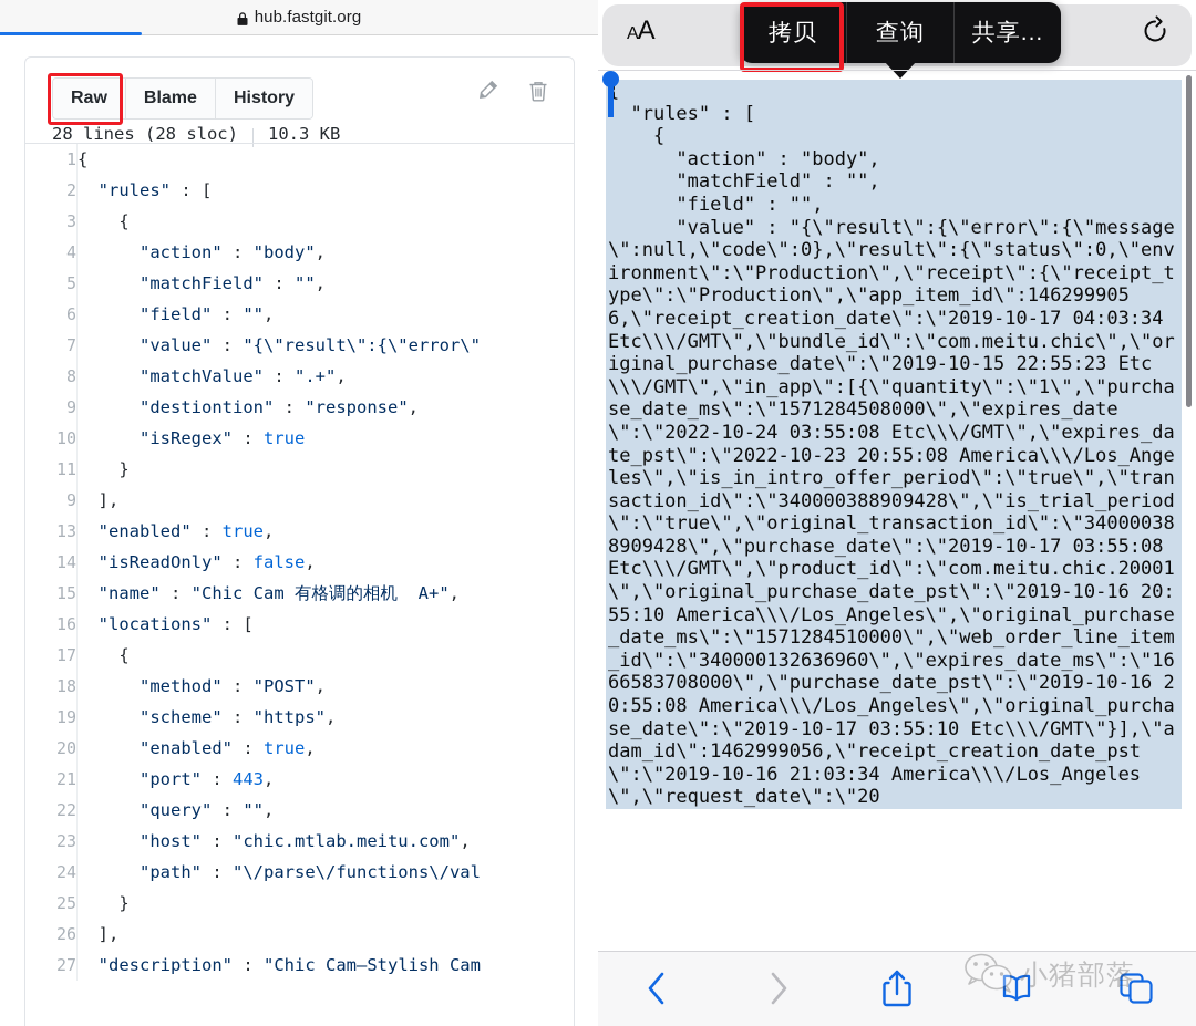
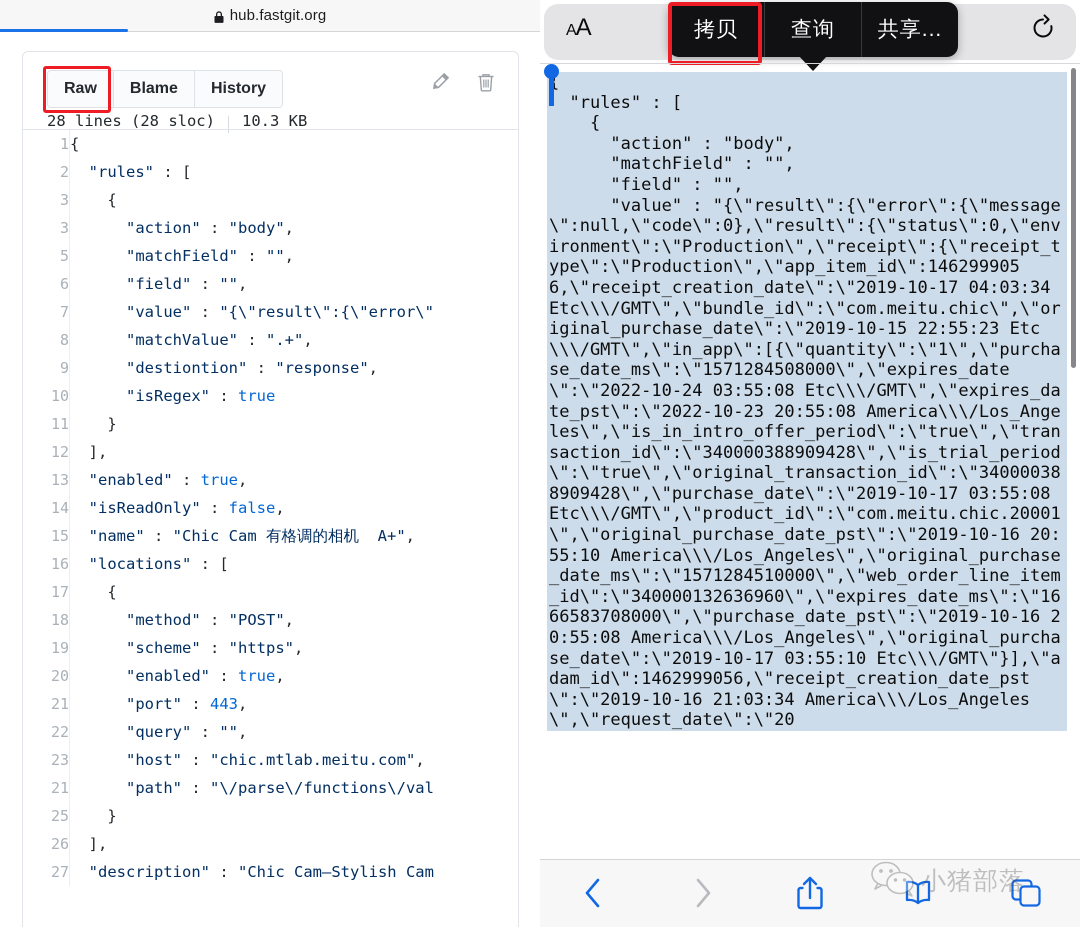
  hub.fastgit.org
  Raw
  Blame
  History
  28 lines (28 sloc)
  10.3 KB
  1	{
  2	"rules" : [
  3	{
- 4	"action" : "body",
+ 3	"action" : "body",
  5	"matchField" : "",
  6	"field" : "",
  7	"value" : "{\"result\":{\"error\"
  8	"matchValue" : ".+",
  9	"destiontion" : "response",
  10	"isRegex" : true
  11	}
- 9	],
+ 12	],
  13	"enabled" : true,
  14	"isReadOnly" : false,
  15	"name" : "Chic Cam 有格调的相机 A+",
  16	"locations" : [
  17	{
  18	"method" : "POST",
  19	"scheme" : "https",
  20	"enabled" : true,
  21	"port" : 443,
  22	"query" : "",
  23	"host" : "chic.mtlab.meitu.com",
- 24	"path" : "\/parse\/functions\/val
+ 21	"path" : "\/parse\/functions\/val
  25	}
  26	],
  27	"description" : "Chic Cam–Stylish Cam
  AA
  拷贝
  查询
  共享...
  {
  "rules" : [
  {
  "action" : "body",
  "matchField" : "",
  "field" : "",
  "value" : "{\"result\":{\"error\":{\"message\":null,\"code\":0},\"result\":{\"status\":0,\"environment\":\"Production\",\"receipt\":{\"receipt_type\":\"Production\",\"app_item_id\":1462999056,\"receipt_creation_date\":\"2019-10-17 04:03:34 Etc\\\/GMT\",\"bundle_id\":\"com.meitu.chic\",\"original_purchase_date\":\"2019-10-15 22:55:23 Etc\\\/GMT\",\"in_app\":[{\"quantity\":\"1\",\"purchase_date_ms\":\"1571284508000\",\"expires_date\":\"2022-10-24 03:55:08 Etc\\\/GMT\",\"expires_date_pst\":\"2022-10-23 20:55:08 America\\\/Los_Angeles\",\"is_in_intro_offer_period\":\"true\",\"transaction_id\":\"340000388909428\",\"is_trial_period\":\"true\",\"original_transaction_id\":\"340000388909428\",\"purchase_date\":\"2019-10-17 03:55:08 Etc\\\/GMT\",\"product_id\":\"com.meitu.chic.20001\",\"original_purchase_date_pst\":\"2019-10-16 20:55:10 America\\\/Los_Angeles\",\"original_purchase_date_ms\":\"1571284510000\",\"web_order_line_item_id\":\"340000132636960\",\"expires_date_ms\":\"1666583708000\",\"purchase_date_pst\":\"2019-10-16 20:55:08 America\\\/Los_Angeles\",\"original_purchase_date\":\"2019-10-17 03:55:10 Etc\\\/GMT\"}],\"adam_id\":1462999056,\"receipt_creation_date_pst\":\"2019-10-16 21:03:34 America\\\/Los_Angeles\",\"request_date\":\"20
  小猪部落
